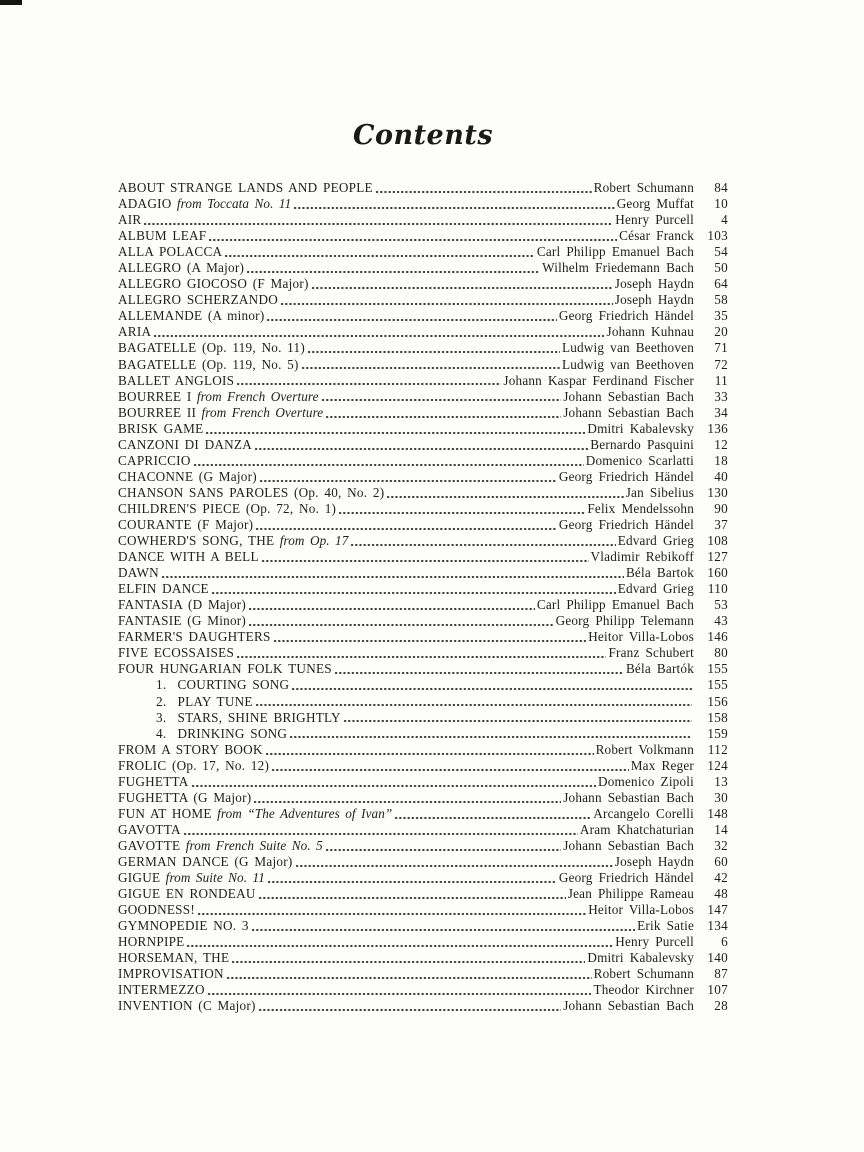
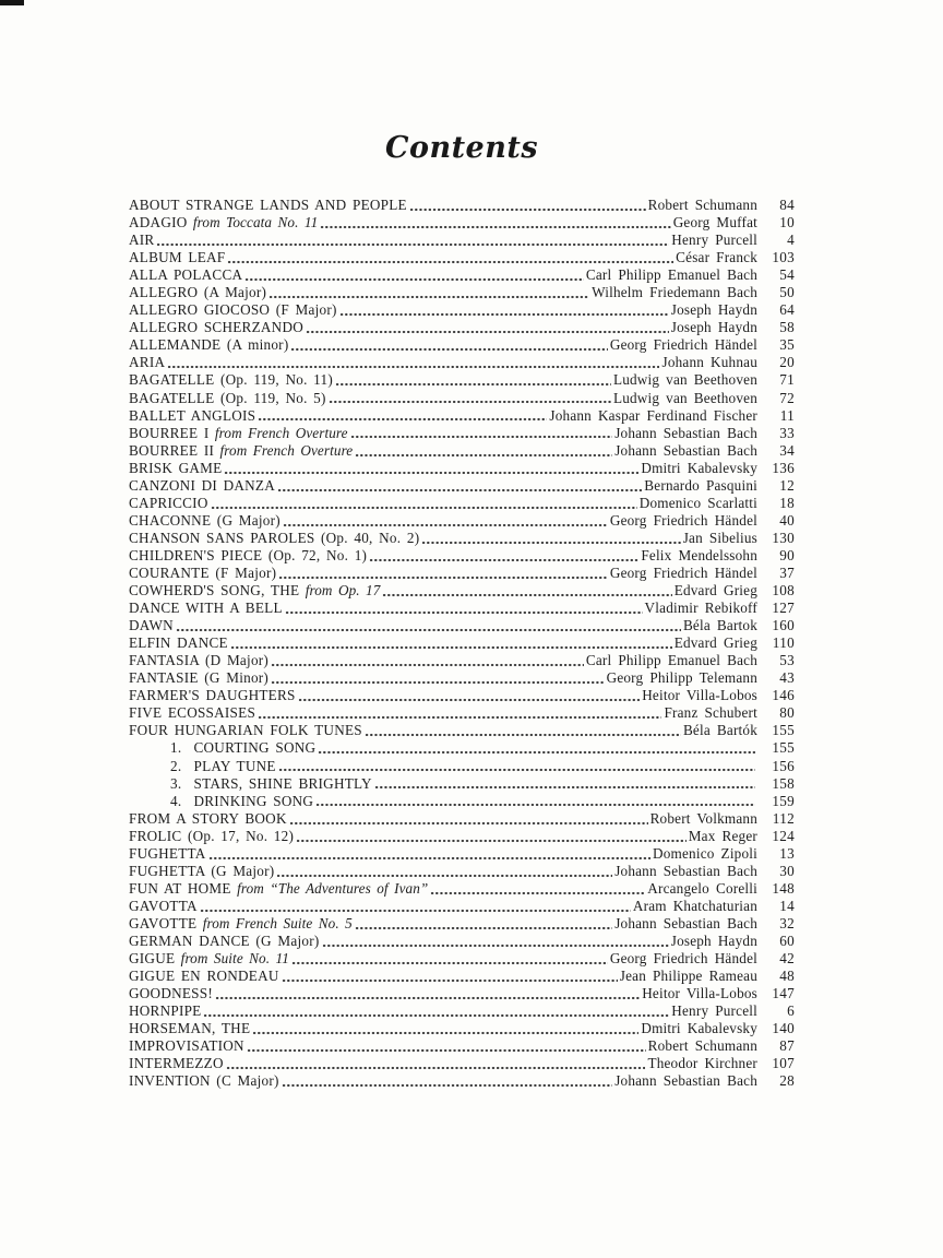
  Contents
  ABOUT STRANGE LANDS AND PEOPLE
  Robert Schumann
  84
  ADAGIO from Toccata No. 11
  Georg Muffat
  10
  AIR
  Henry Purcell
  4
  ALBUM LEAF
  César Franck
  103
  ALLA POLACCA
  Carl Philipp Emanuel Bach
  54
  ALLEGRO (A Major)
  Wilhelm Friedemann Bach
  50
  ALLEGRO GIOCOSO (F Major)
  Joseph Haydn
  64
  ALLEGRO SCHERZANDO
  Joseph Haydn
  58
  ALLEMANDE (A minor)
  Georg Friedrich Händel
  35
  ARIA
  Johann Kuhnau
  20
  BAGATELLE (Op. 119, No. 11)
  Ludwig van Beethoven
  71
  BAGATELLE (Op. 119, No. 5)
  Ludwig van Beethoven
  72
  BALLET ANGLOIS
  Johann Kaspar Ferdinand Fischer
  11
  BOURREE I from French Overture
  Johann Sebastian Bach
  33
  BOURREE II from French Overture
  Johann Sebastian Bach
  34
  BRISK GAME
  Dmitri Kabalevsky
  136
  CANZONI DI DANZA
  Bernardo Pasquini
  12
  CAPRICCIO
  Domenico Scarlatti
  18
  CHACONNE (G Major)
  Georg Friedrich Händel
  40
  CHANSON SANS PAROLES (Op. 40, No. 2)
  Jan Sibelius
  130
  CHILDREN'S PIECE (Op. 72, No. 1)
  Felix Mendelssohn
  90
  COURANTE (F Major)
  Georg Friedrich Händel
  37
  COWHERD'S SONG, THE from Op. 17
  Edvard Grieg
  108
  DANCE WITH A BELL
  Vladimir Rebikoff
  127
  DAWN
  Béla Bartok
  160
  ELFIN DANCE
  Edvard Grieg
  110
  FANTASIA (D Major)
  Carl Philipp Emanuel Bach
  53
  FANTASIE (G Minor)
  Georg Philipp Telemann
  43
  FARMER'S DAUGHTERS
  Heitor Villa-Lobos
  146
  FIVE ECOSSAISES
  Franz Schubert
  80
  FOUR HUNGARIAN FOLK TUNES
  Béla Bartók
  155
  1. COURTING SONG
  155
  2. PLAY TUNE
  156
  3. STARS, SHINE BRIGHTLY
  158
  4. DRINKING SONG
  159
  FROM A STORY BOOK
  Robert Volkmann
  112
  FROLIC (Op. 17, No. 12)
  Max Reger
  124
  FUGHETTA
  Domenico Zipoli
  13
  FUGHETTA (G Major)
  Johann Sebastian Bach
  30
  FUN AT HOME from “The Adventures of Ivan”
  Arcangelo Corelli
  148
  GAVOTTA
  Aram Khatchaturian
  14
  GAVOTTE from French Suite No. 5
  Johann Sebastian Bach
  32
  GERMAN DANCE (G Major)
  Joseph Haydn
  60
  GIGUE from Suite No. 11
  Georg Friedrich Händel
  42
  GIGUE EN RONDEAU
  Jean Philippe Rameau
  48
  GOODNESS!
  Heitor Villa-Lobos
  147
- GYMNOPEDIE NO. 3
- Erik Satie
- 134
  HORNPIPE
  Henry Purcell
  6
  HORSEMAN, THE
  Dmitri Kabalevsky
  140
  IMPROVISATION
  Robert Schumann
  87
  INTERMEZZO
  Theodor Kirchner
  107
  INVENTION (C Major)
  Johann Sebastian Bach
  28
